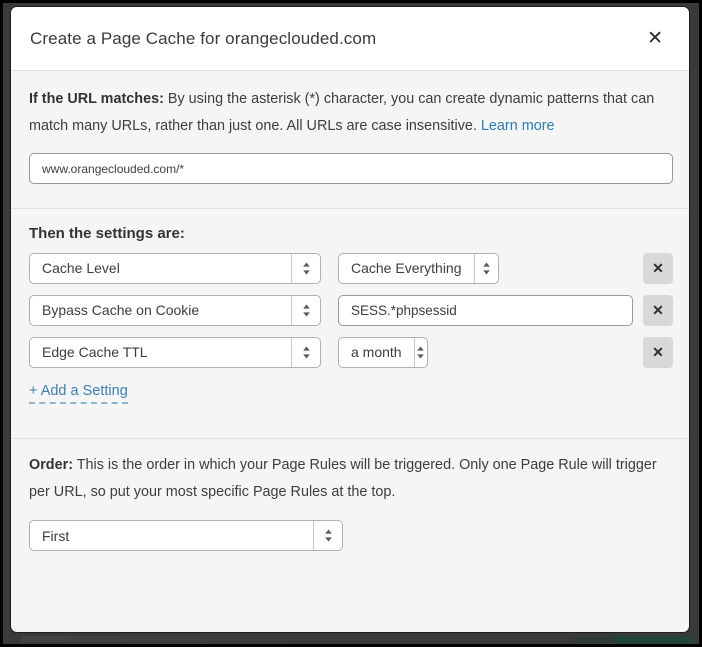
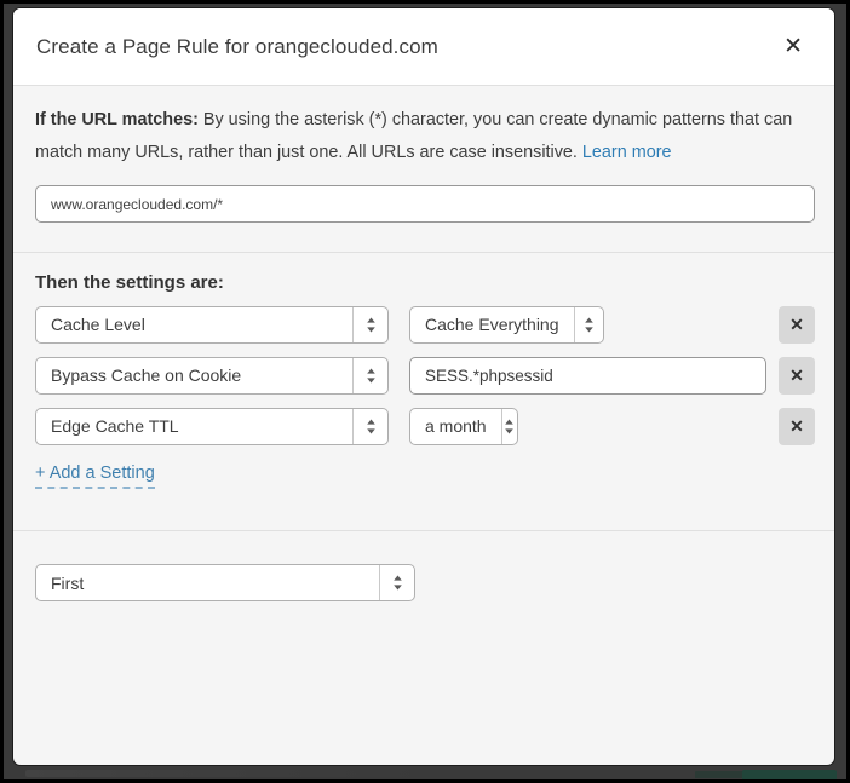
- Create a Page Cache for orangeclouded.com
+ Create a Page Rule for orangeclouded.com
  ✕
  If the URL matches: By using the asterisk (*) character, you can create dynamic patterns that can match many URLs, rather than just one. All URLs are case insensitive. Learn more
  www.orangeclouded.com/*
  Then the settings are:
  Cache Level
  Cache Everything
  ✕
  Bypass Cache on Cookie
  SESS.*phpsessid
  ✕
  Edge Cache TTL
  a month
  ✕
  + Add a Setting
- Order: This is the order in which your Page Rules will be triggered. Only one Page Rule will trigger per URL, so put your most specific Page Rules at the top.
  First
